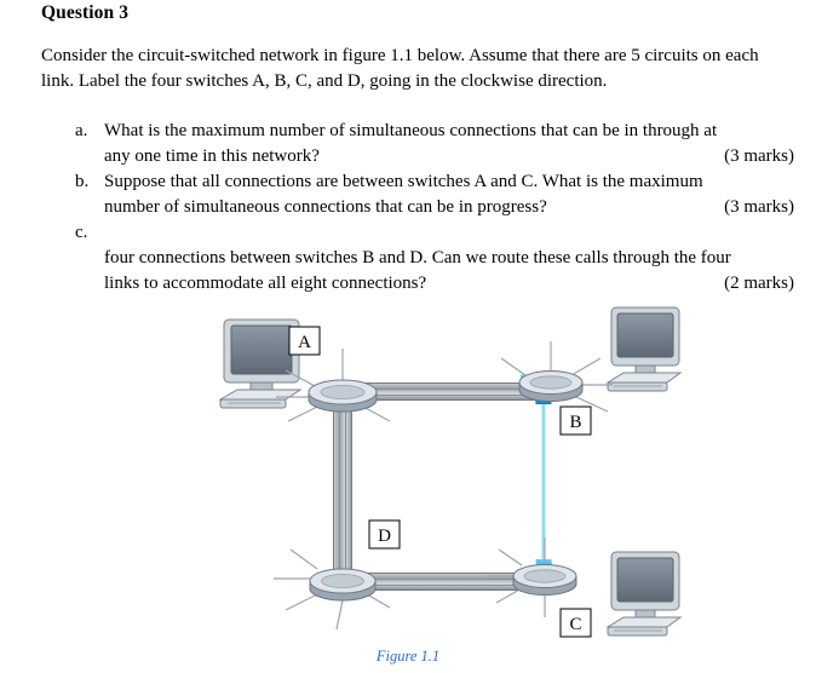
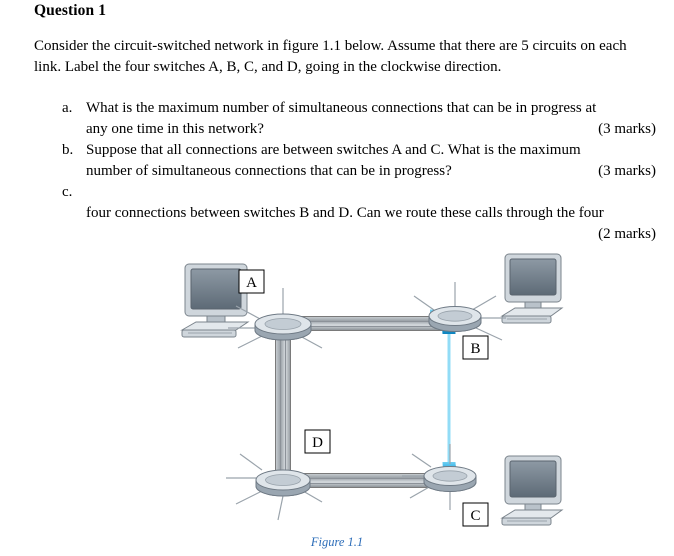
- Question 3
+ Question 1
  Consider the circuit-switched network in figure 1.1 below. Assume that there are 5 circuits on each link. Label the four switches A, B, C, and D, going in the clockwise direction.
  a.
- What is the maximum number of simultaneous connections that can be in through at
+ What is the maximum number of simultaneous connections that can be in progress at
  any one time in this network?
  (3 marks)
  b.
  Suppose that all connections are between switches A and C. What is the maximum
  number of simultaneous connections that can be in progress?
  (3 marks)
  c.
  four connections between switches B and D. Can we route these calls through the four
- links to accommodate all eight connections?
  (2 marks)
  A
  B
  D
  C
  Figure 1.1
